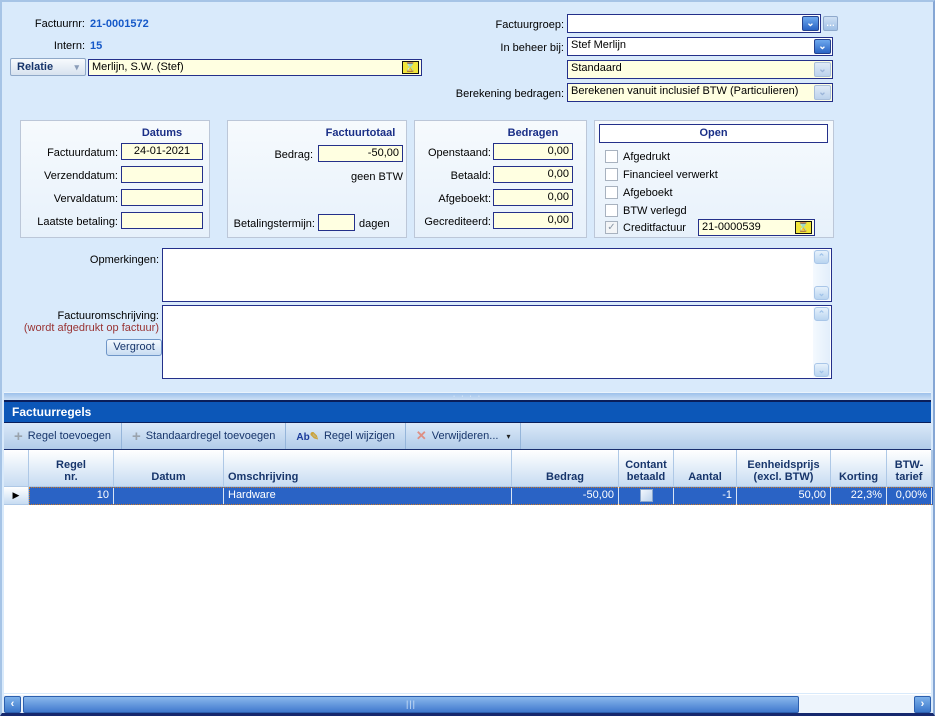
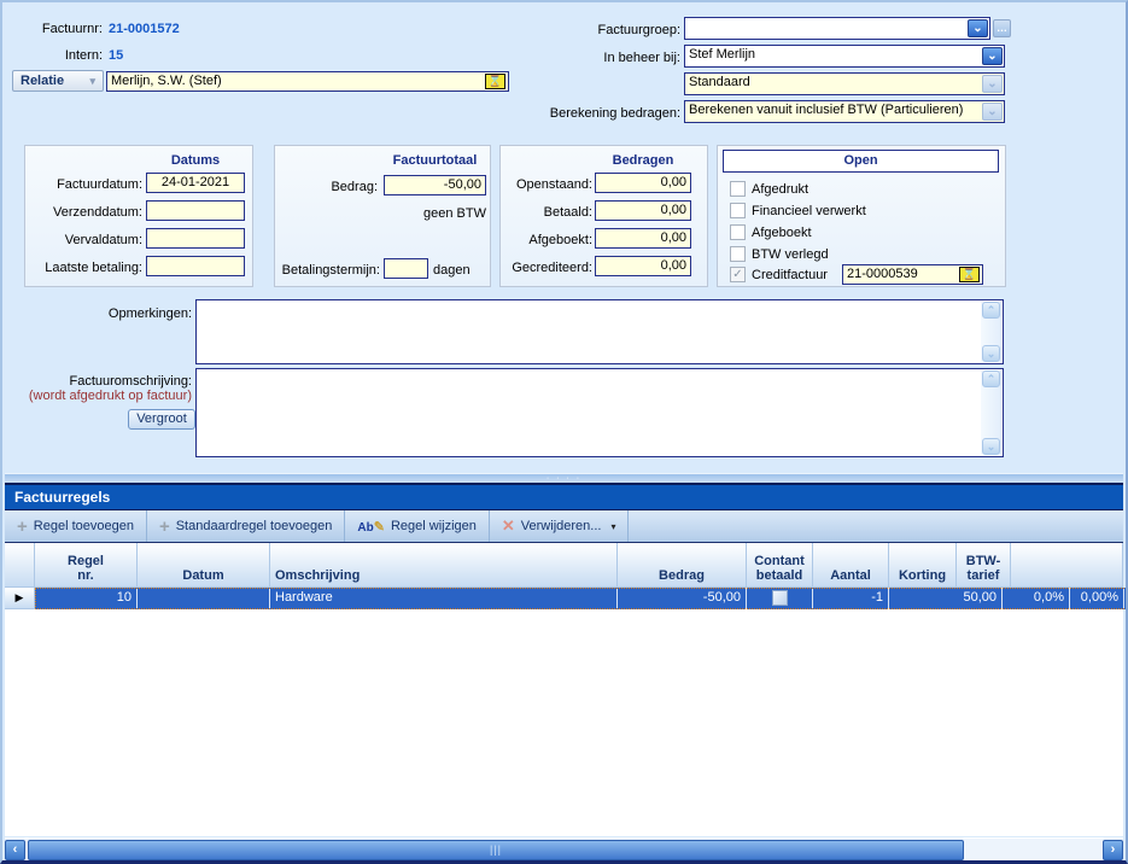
  Factuurnr:
  21-0001572
  Intern:
  15
  Relatie
  ▾
  Merlijn, S.W. (Stef)
  ⌛
  Factuurgroep:
  ⌄
  …
  In beheer bij:
  Stef Merlijn
  ⌄
  Standaard
  ⌄
  Berekening bedragen:
  Berekenen vanuit inclusief BTW (Particulieren)
  ⌄
  Datums
  Factuurdatum:
  24-01-2021
  Verzenddatum:
  Vervaldatum:
  Laatste betaling:
  Factuurtotaal
  Bedrag:
  -50,00
  geen BTW
  Betalingstermijn:
  dagen
  Bedragen
  Openstaand:
  0,00
  Betaald:
  0,00
  Afgeboekt:
  0,00
  Gecrediteerd:
  0,00
  Open
  Afgedrukt
  Financieel verwerkt
  Afgeboekt
  BTW verlegd
  ✓
  Creditfactuur
  21-0000539
  ⌛
  Opmerkingen:
  ⌃
  ⌄
  Factuuromschrijving:
  (wordt afgedrukt op factuur)
  Vergroot
  ⌃
  ⌄
  Factuurregels
  +
  Regel toevoegen
  +
  Standaardregel toevoegen
  Ab✎
  Regel wijzigen
  ✕
  Verwijderen...
  ▾
  Regel
  nr.
  Datum
  Omschrijving
  Bedrag
  Contant
  betaald
  Aantal
- Eenheidsprijs
- (excl. BTW)
  Korting
  BTW-
  tarief
  ▶
  10
  Hardware
  -50,00
  -1
  50,00
- 22,3%
+ 0,0%
  0,00%
  ‹
  |||
  ›
